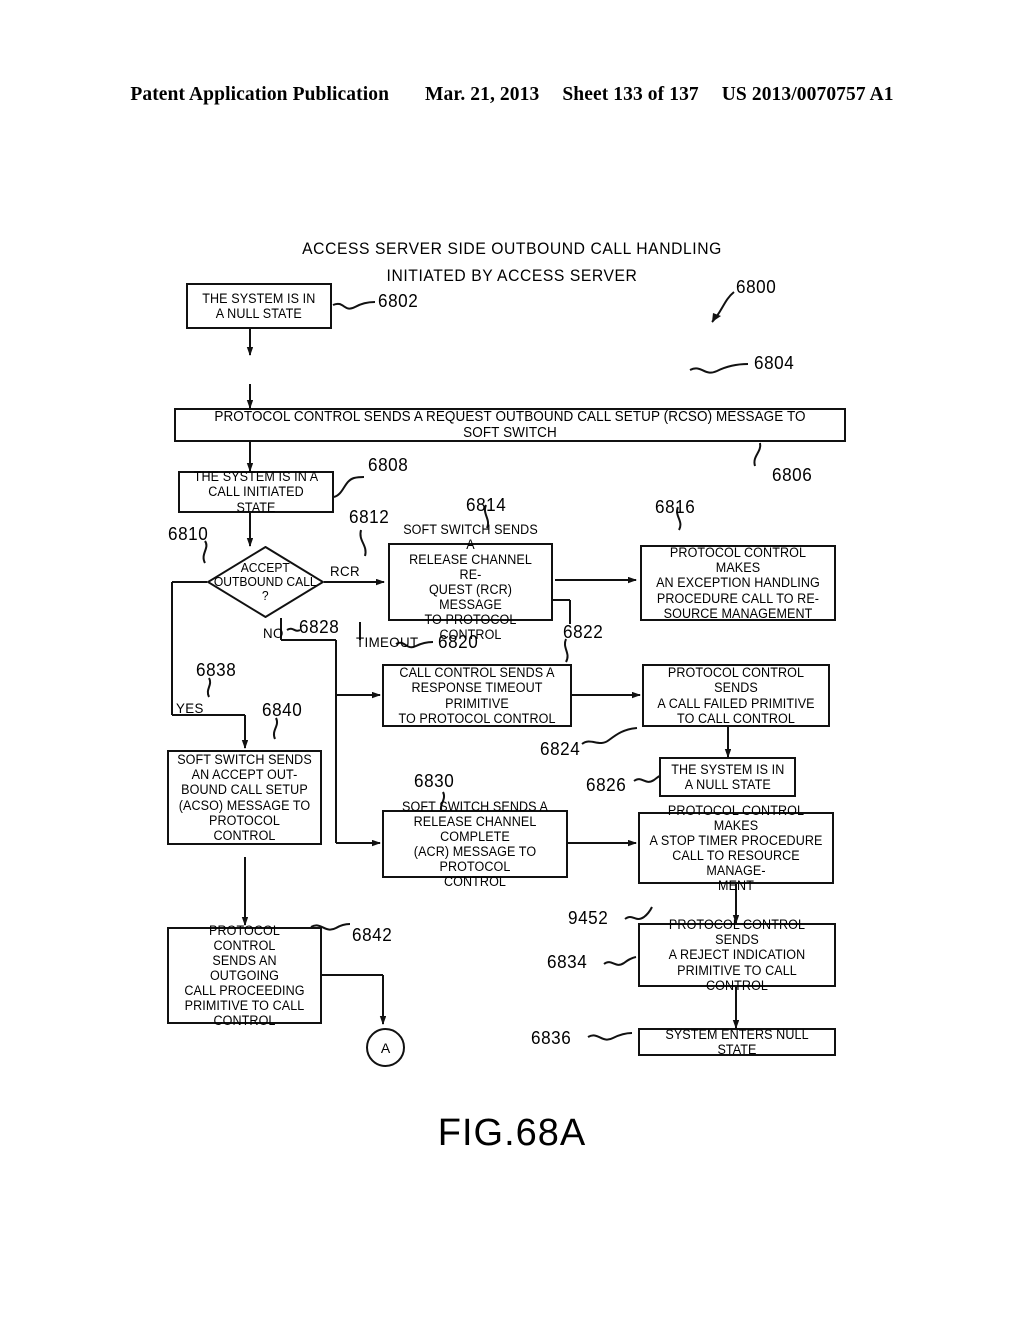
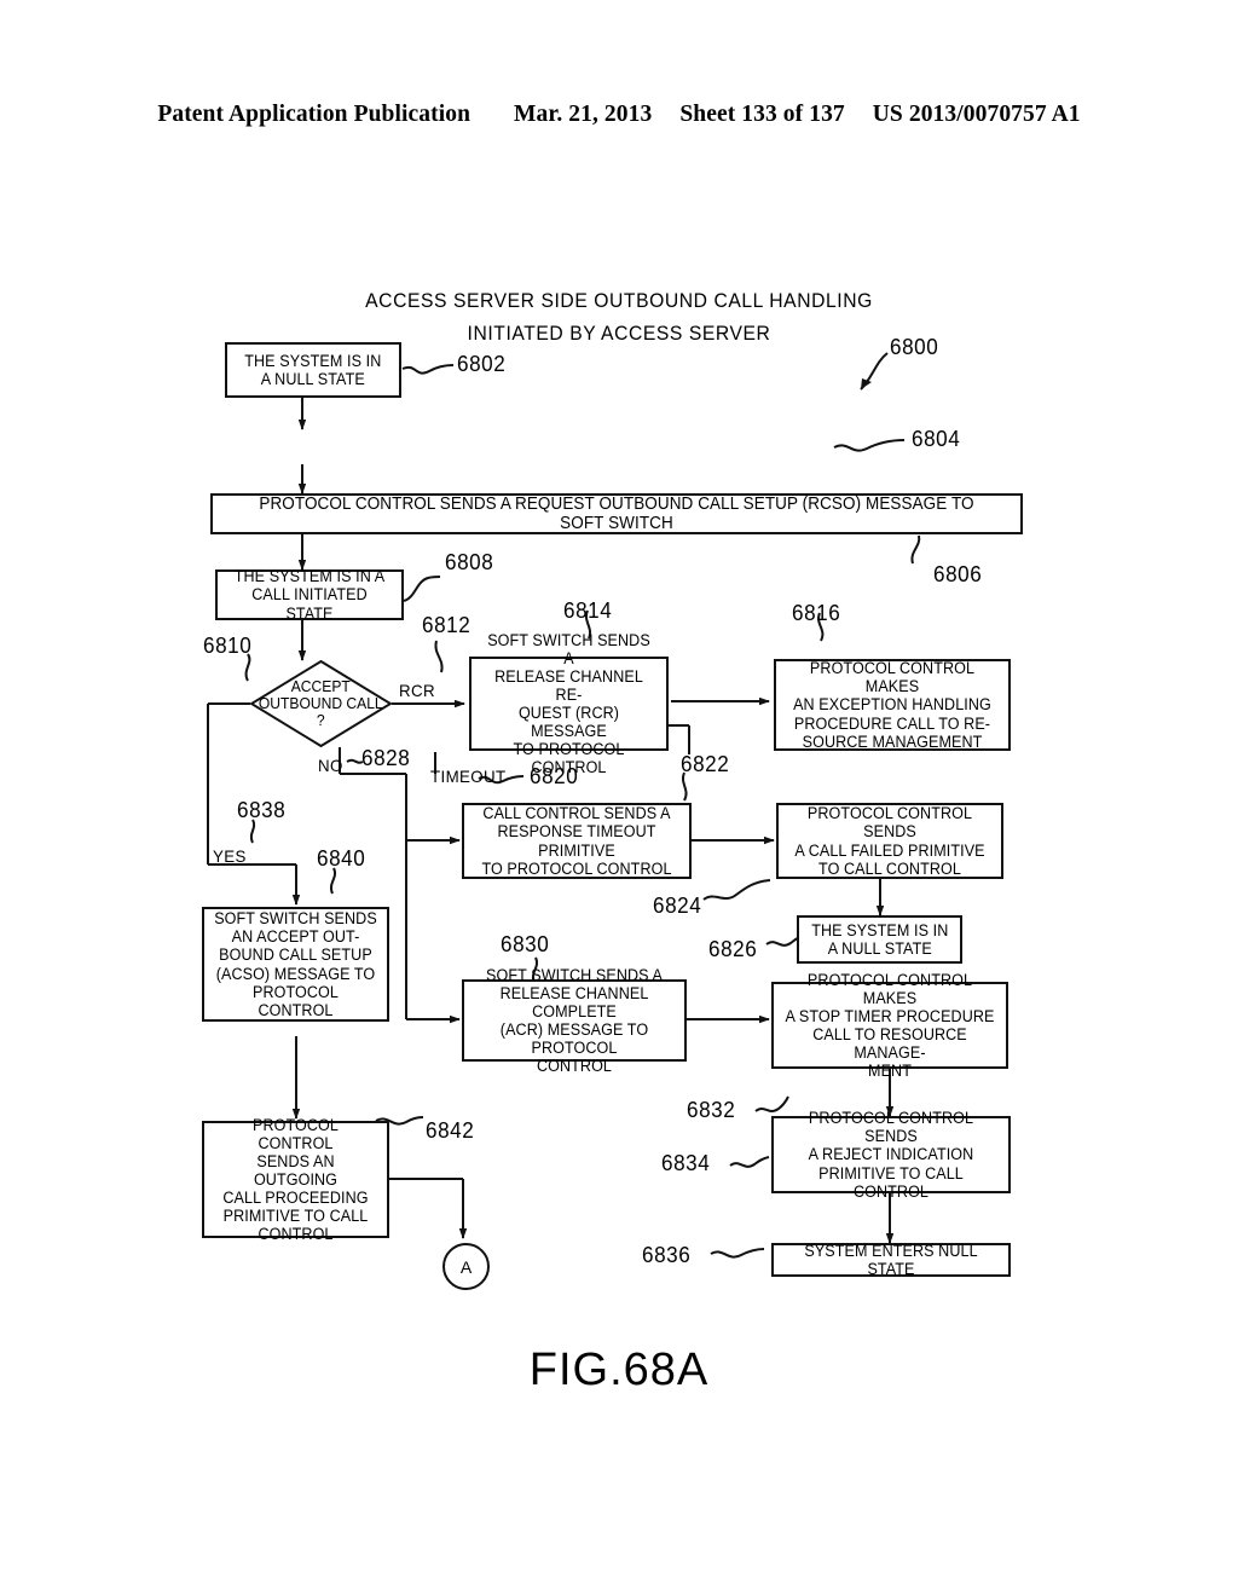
  Patent Application Publication Mar. 21, 2013 Sheet 133 of 137 US 2013/0070757 A1
  ACCESS SERVER SIDE OUTBOUND CALL HANDLING
  INITIATED BY ACCESS SERVER
  THE SYSTEM IS IN
  A NULL STATE
  PROTOCOL CONTROL SENDS A REQUEST OUTBOUND CALL SETUP (RCSO) MESSAGE TO SOFT SWITCH
  THE SYSTEM IS IN A
  CALL INITIATED STATE
  ACCEPT
  OUTBOUND CALL
  ?
  SOFT SWITCH SENDS A
  RELEASE CHANNEL RE-
  QUEST (RCR) MESSAGE
  TO PROTOCOL CONTROL
  PROTOCOL CONTROL MAKES
  AN EXCEPTION HANDLING
  PROCEDURE CALL TO RE-
  SOURCE MANAGEMENT
  CALL CONTROL SENDS A
  RESPONSE TIMEOUT PRIMITIVE
  TO PROTOCOL CONTROL
  PROTOCOL CONTROL SENDS
  A CALL FAILED PRIMITIVE
  TO CALL CONTROL
  THE SYSTEM IS IN
  A NULL STATE
  SOFT SWITCH SENDS A
  RELEASE CHANNEL COMPLETE
  (ACR) MESSAGE TO PROTOCOL
  CONTROL
  PROTOCOL CONTROL MAKES
  A STOP TIMER PROCEDURE
  CALL TO RESOURCE MANAGE-
  MENT
  PROTOCOL CONTROL SENDS
  A REJECT INDICATION
  PRIMITIVE TO CALL CONTROL
  SYSTEM ENTERS NULL STATE
  SOFT SWITCH SENDS
  AN ACCEPT OUT-
  BOUND CALL SETUP
  (ACSO) MESSAGE TO
  PROTOCOL CONTROL
  PROTOCOL CONTROL
  SENDS AN OUTGOING
  CALL PROCEEDING
  PRIMITIVE TO CALL
  CONTROL
  A
  6800
  6802
  6804
  6806
  6808
  6810
  6812
  6814
  6816
  6820
  6822
  6824
  6826
  6828
  6830
- 9452
+ 6832
  6834
  6836
  6838
  6840
  6842
  RCR
  TIMEOUT
  NO
  YES
  FIG.68A
